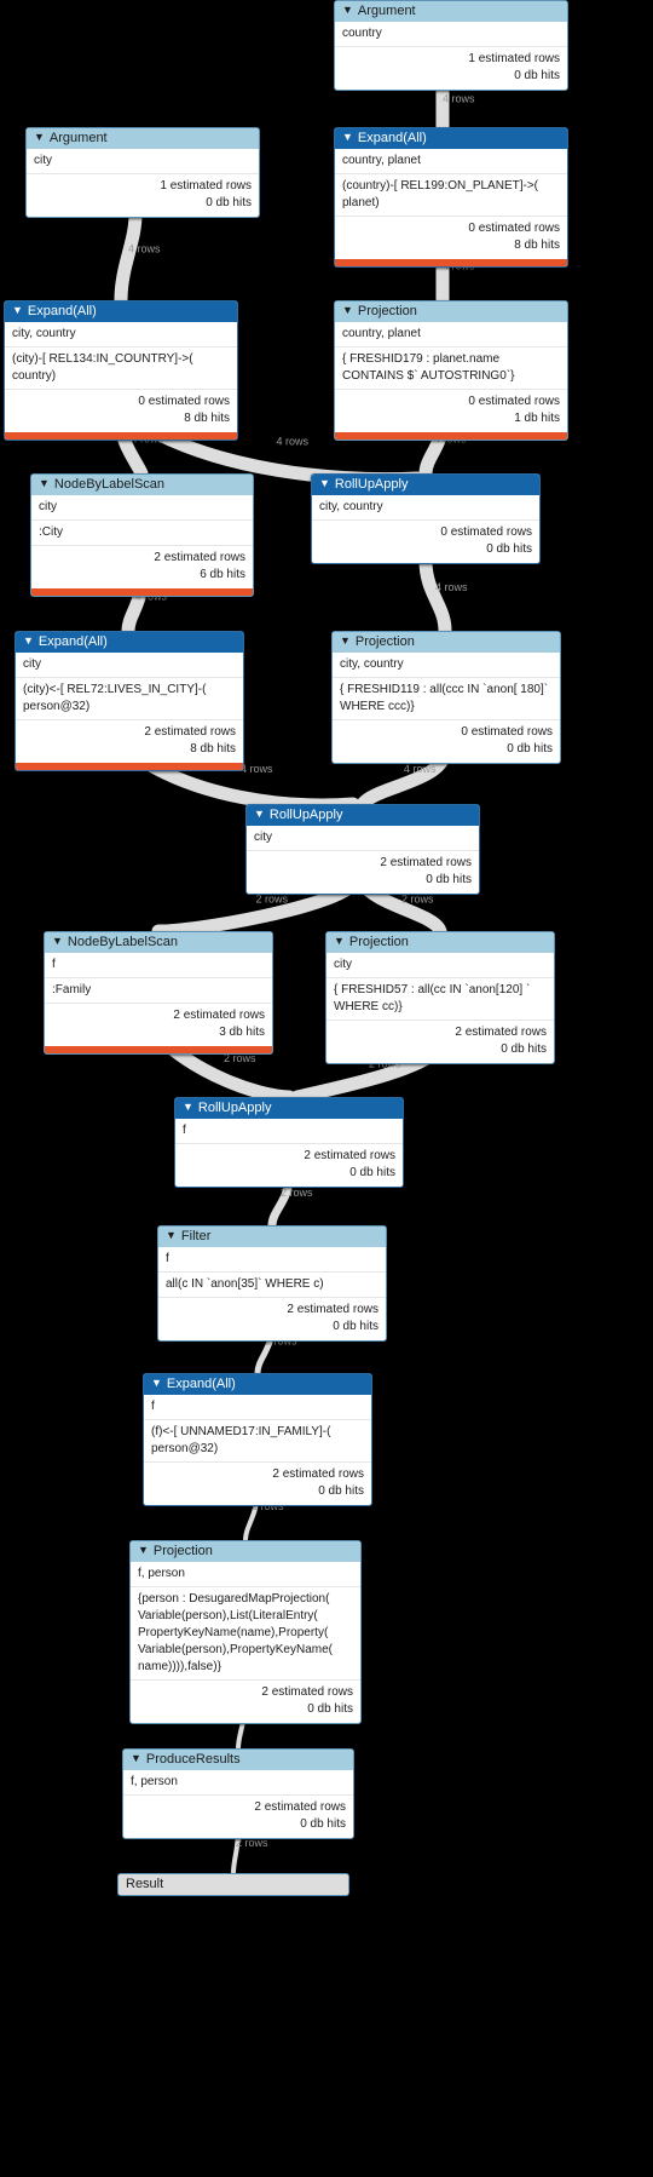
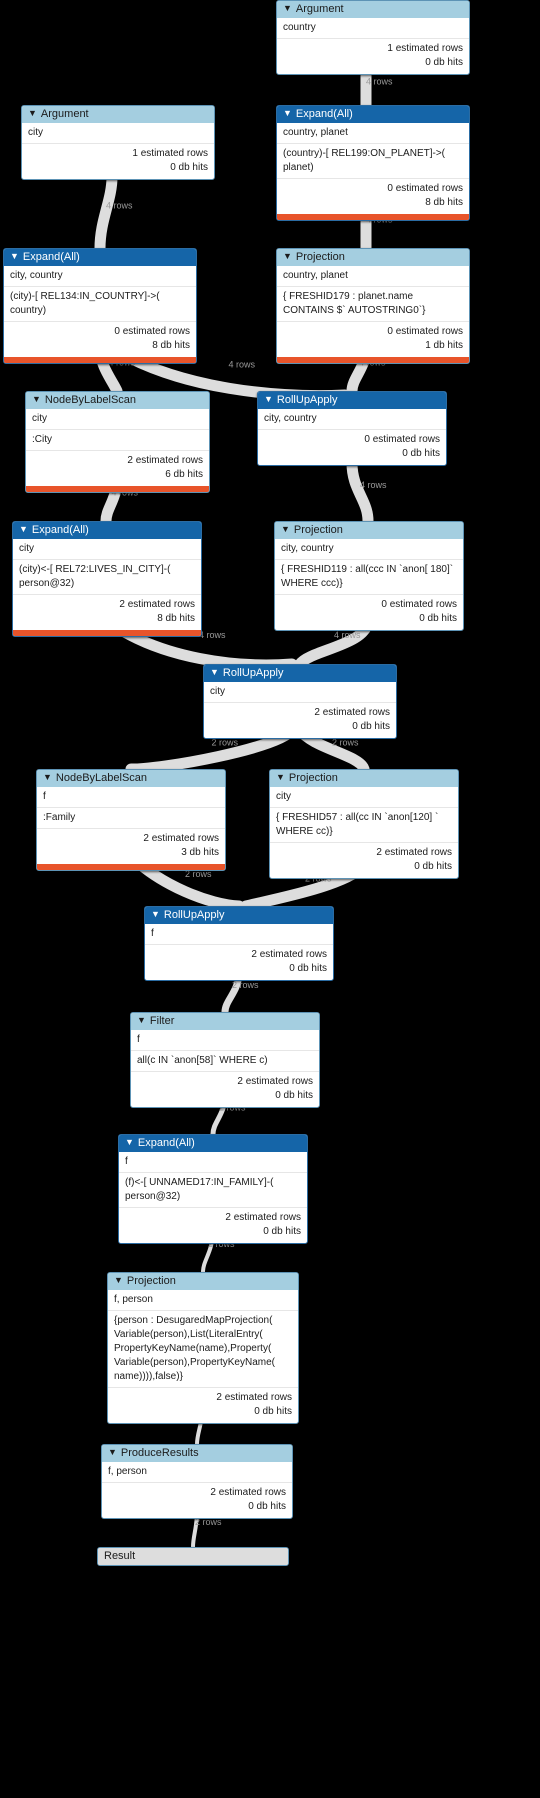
  4 rows
  4 rows
  4 rows
  4 rows
  rows
  4 rows
  2 rows
  2 rows
  2 rows
  2 rows
  2 rows
  2 rows
  ▼ Argument
  country
  1 estimated rows
  0 db hits
  ▼ Expand(All)
  country, planet
  (country)-[ REL199:ON_PLANET]->( planet)
  0 estimated rows
  8 db hits
  ▼ Argument
  city
  1 estimated rows
  0 db hits
  ▼ Projection
  country, planet
  { FRESHID179 : planet.name CONTAINS $` AUTOSTRING0`}
  0 estimated rows
  1 db hits
  ▼ Expand(All)
  city, country
  (city)-[ REL134:IN_COUNTRY]->( country)
  0 estimated rows
  8 db hits
  ▼ NodeByLabelScan
  city
  :City
  2 estimated rows
  6 db hits
  ▼ RollUpApply
  city, country
  0 estimated rows
  0 db hits
  ▼ Expand(All)
  city
  (city)<-[ REL72:LIVES_IN_CITY]-( person@32)
  2 estimated rows
  8 db hits
  ▼ Projection
  city, country
  { FRESHID119 : all(ccc IN `anon[ 180]` WHERE ccc)}
  0 estimated rows
  0 db hits
  ▼ RollUpApply
  city
  2 estimated rows
  0 db hits
  ▼ NodeByLabelScan
  f
  :Family
  2 estimated rows
  3 db hits
  ▼ Projection
  city
  { FRESHID57 : all(cc IN `anon[120] ` WHERE cc)}
  2 estimated rows
  0 db hits
  ▼ RollUpApply
  f
  2 estimated rows
  0 db hits
  ▼ Filter
  f
- all(c IN `anon[35]` WHERE c)
+ all(c IN `anon[58]` WHERE c)
  2 estimated rows
  0 db hits
  ▼ Expand(All)
  f
  (f)<-[ UNNAMED17:IN_FAMILY]-( person@32)
  2 estimated rows
  0 db hits
  ▼ Projection
  f, person
  {person : DesugaredMapProjection( Variable(person),List(LiteralEntry( PropertyKeyName(name),Property( Variable(person),PropertyKeyName( name)))),false)}
  2 estimated rows
  0 db hits
  ▼ ProduceResults
  f, person
  2 estimated rows
  0 db hits
  Result
